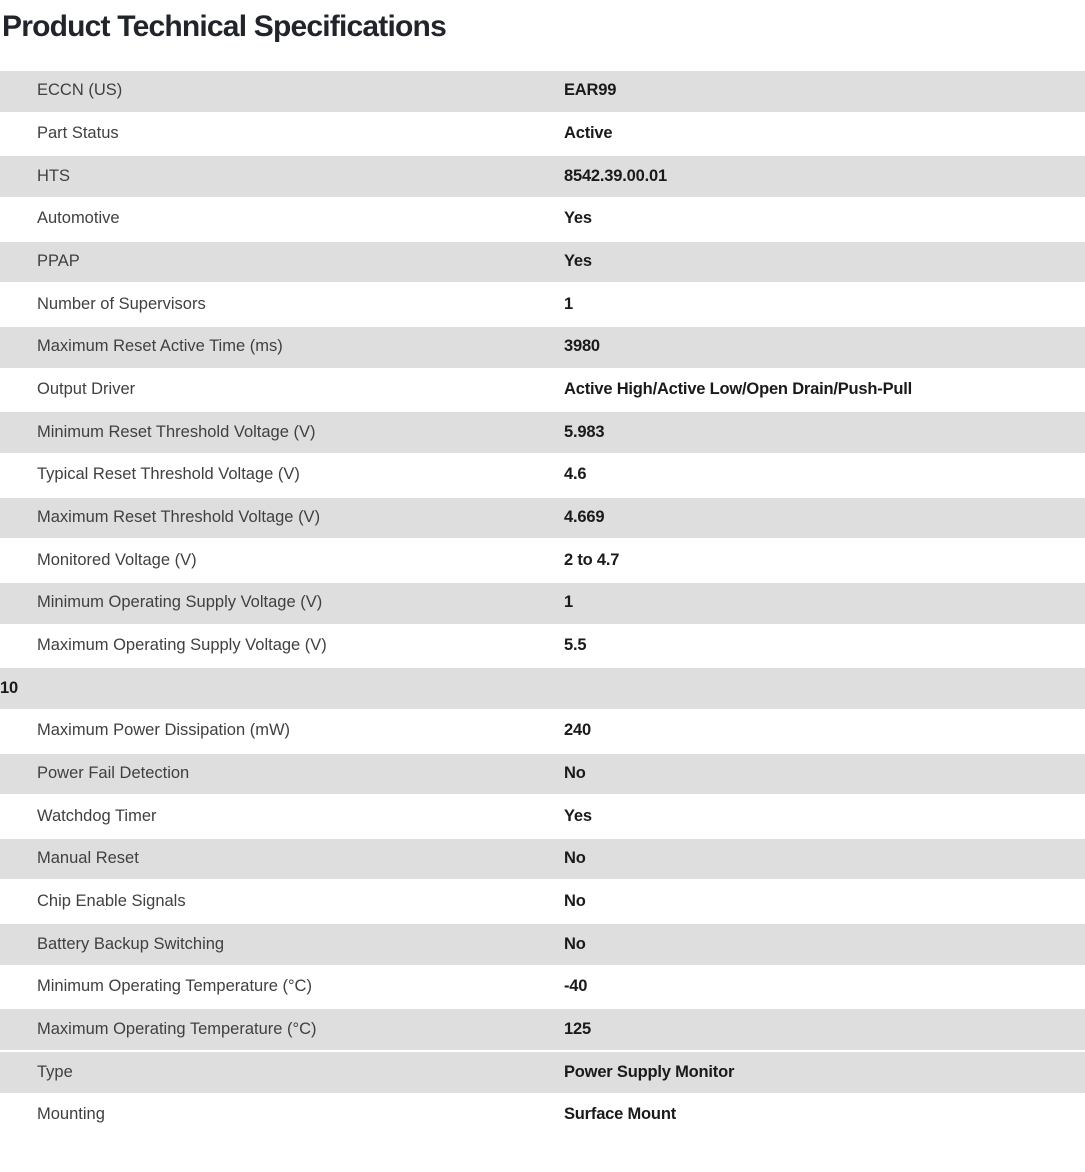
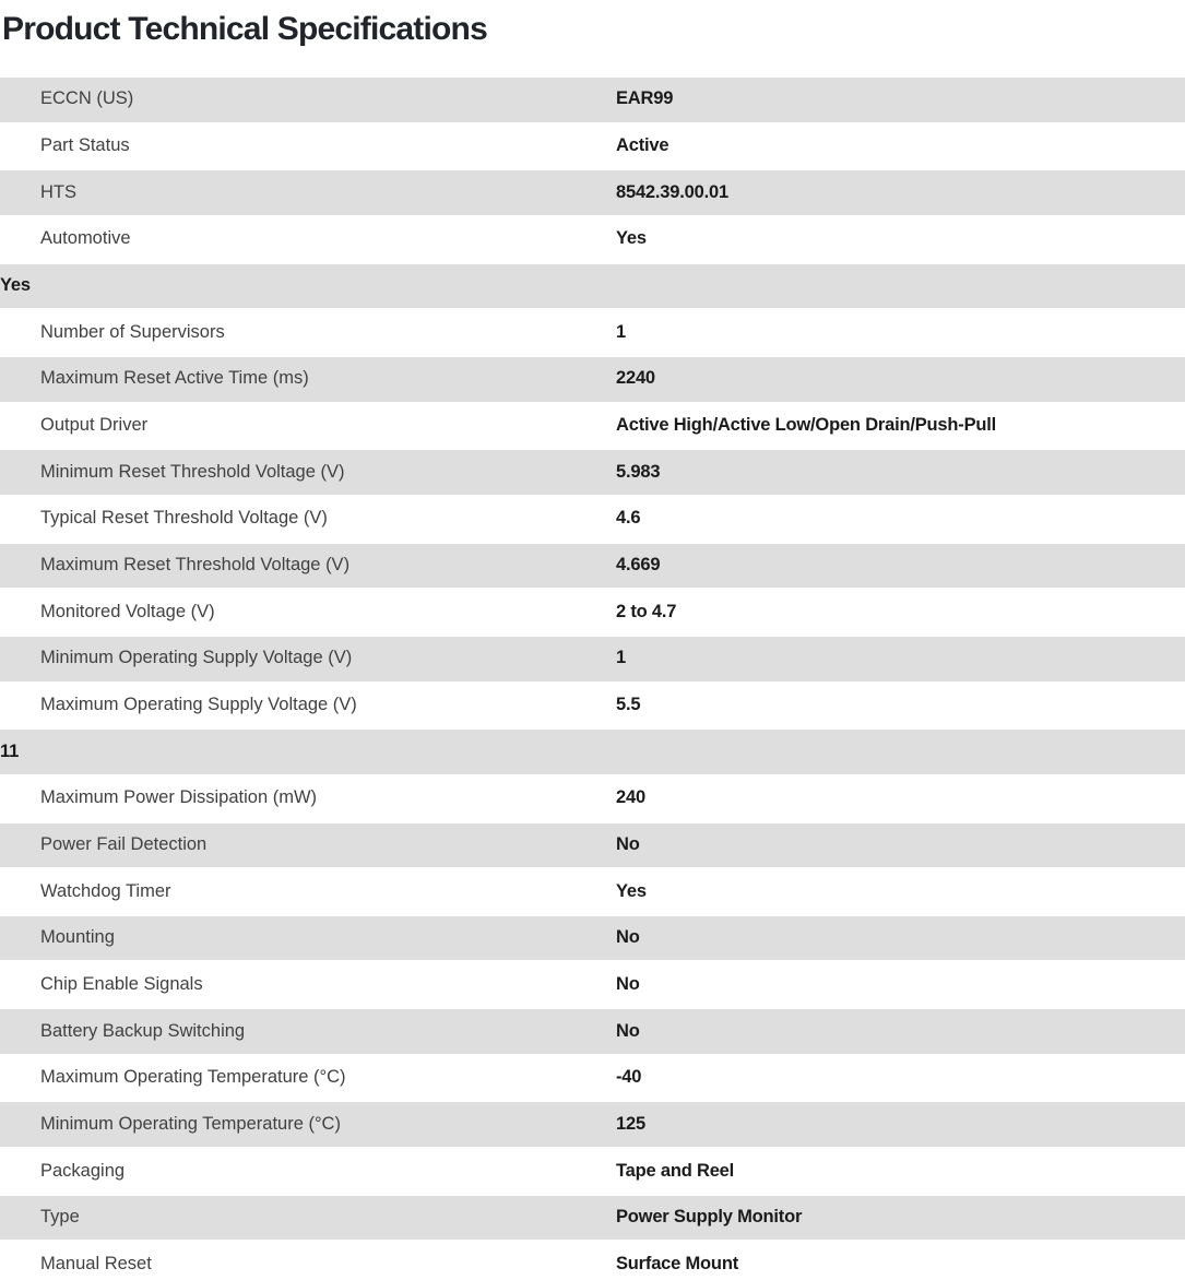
  Product Technical Specifications
  ECCN (US)
  EAR99
  Part Status
  Active
  HTS
  8542.39.00.01
  Automotive
  Yes
- PPAP
  Yes
  Number of Supervisors
  1
  Maximum Reset Active Time (ms)
- 3980
+ 2240
  Output Driver
  Active High/Active Low/Open Drain/Push-Pull
  Minimum Reset Threshold Voltage (V)
  5.983
  Typical Reset Threshold Voltage (V)
  4.6
  Maximum Reset Threshold Voltage (V)
  4.669
  Monitored Voltage (V)
  2 to 4.7
  Minimum Operating Supply Voltage (V)
  1
  Maximum Operating Supply Voltage (V)
  5.5
- 10
+ 11
  Maximum Power Dissipation (mW)
  240
  Power Fail Detection
  No
  Watchdog Timer
  Yes
- Manual Reset
+ Mounting
  No
  Chip Enable Signals
  No
  Battery Backup Switching
  No
- Minimum Operating Temperature (°C)
+ Maximum Operating Temperature (°C)
  -40
- Maximum Operating Temperature (°C)
+ Minimum Operating Temperature (°C)
  125
+ Packaging
+ Tape and Reel
  Type
  Power Supply Monitor
- Mounting
+ Manual Reset
  Surface Mount
